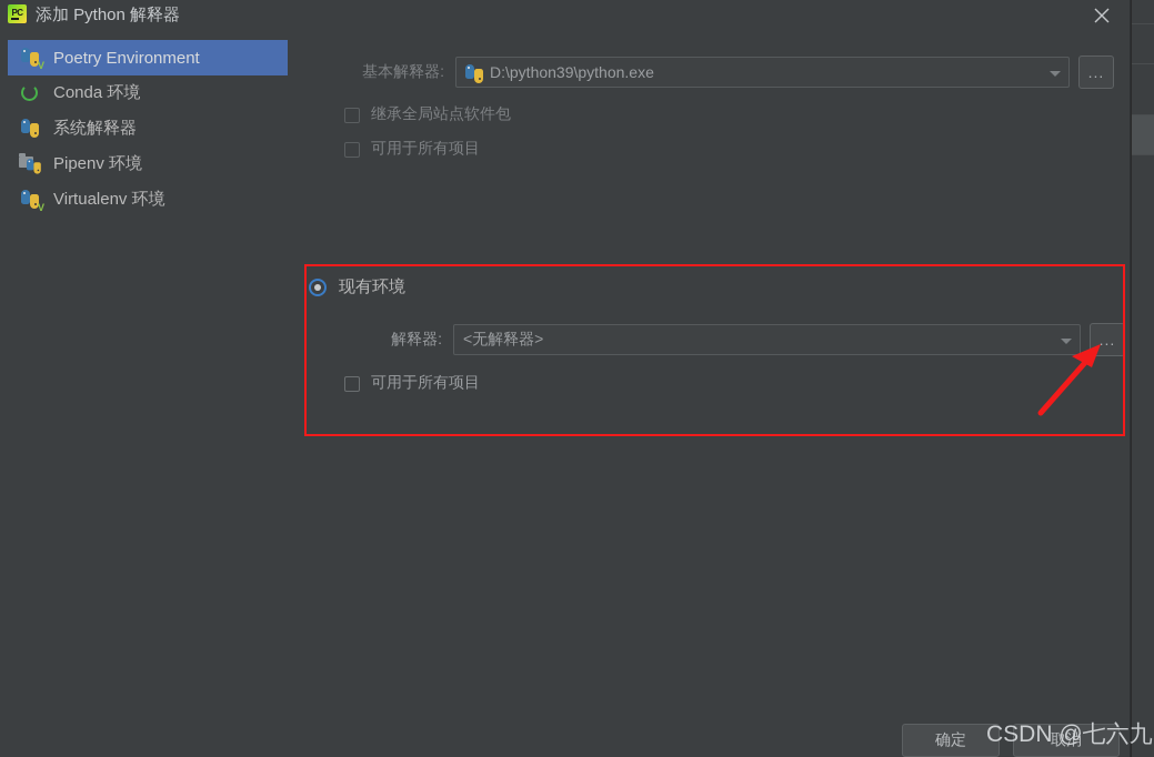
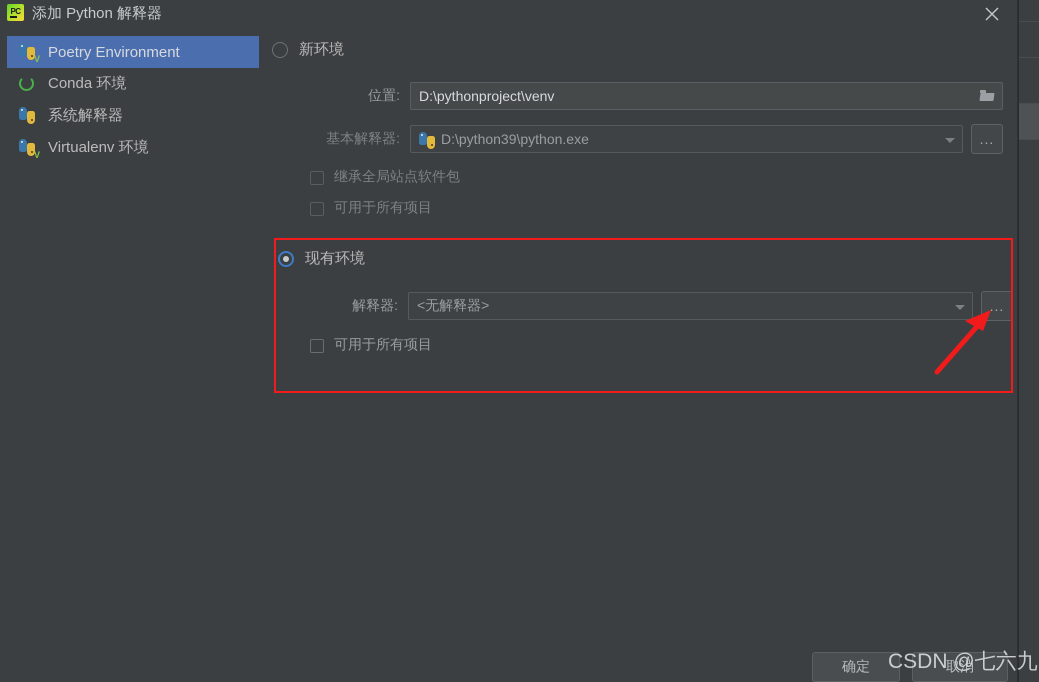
  PC
  添加 Python 解释器
  V
  Poetry Environment
  Conda 环境
  系统解释器
- Pipenv 环境
  V
  Virtualenv 环境
+ 新环境
+ 位置:
+ D:\pythonproject\venv
  基本解释器:
  D:\python39\python.exe
  ...
  继承全局站点软件包
  可用于所有项目
  现有环境
  解释器:
  <无解释器>
  ...
  可用于所有项目
  确定
  取消
  CSDN @七六九
